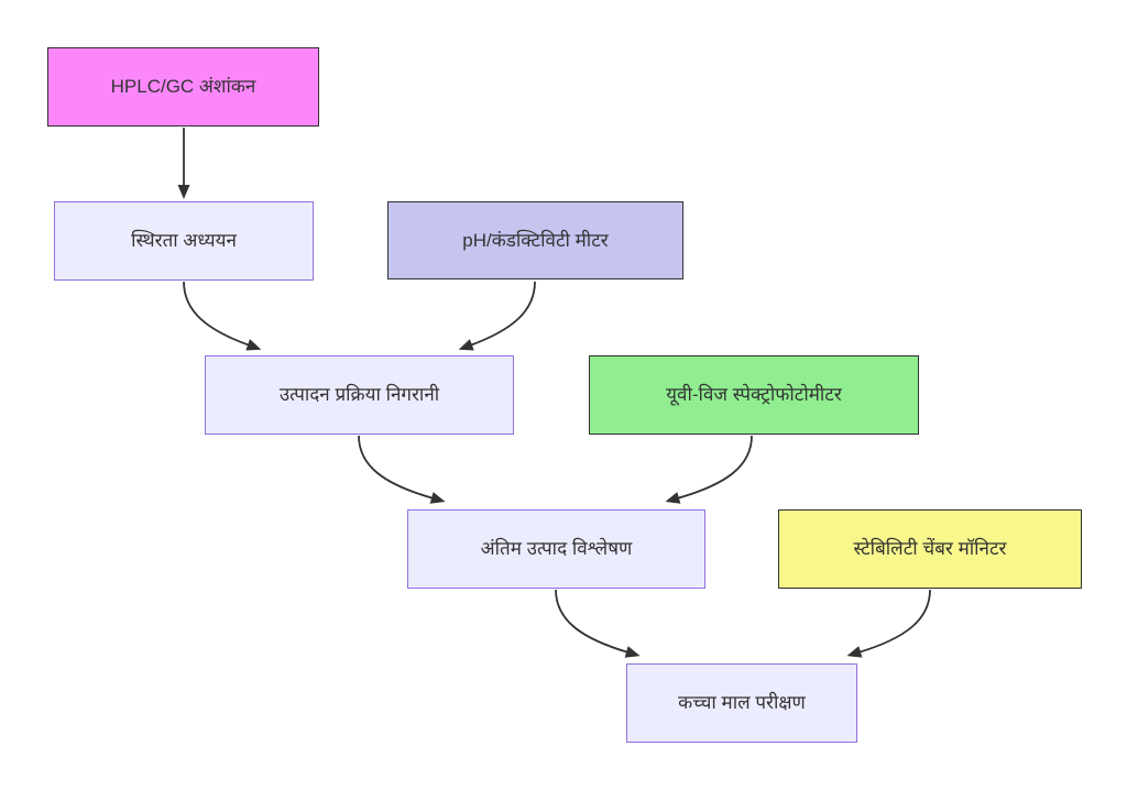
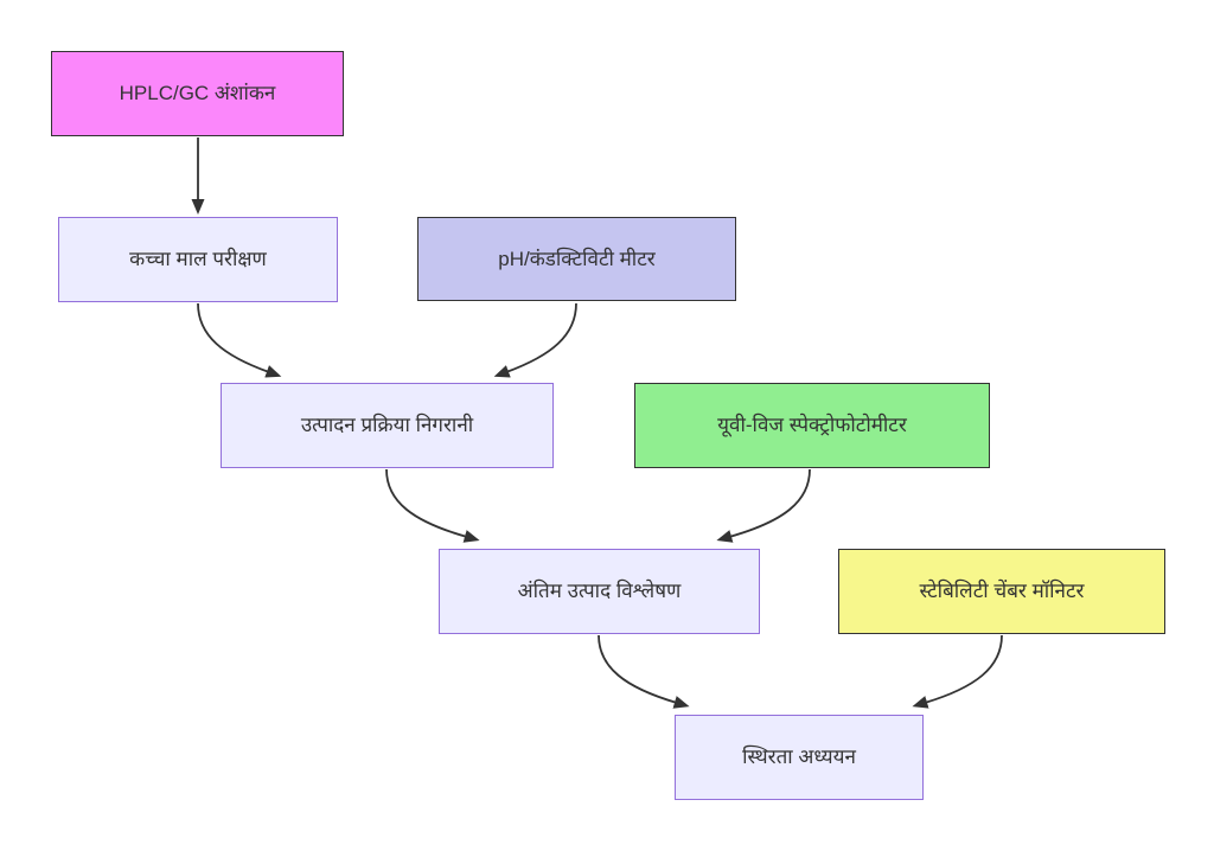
  HPLC/GC अंशांकन
- स्थिरता अध्ययन
+ कच्चा माल परीक्षण
  pH/कंडक्टिविटी मीटर
  उत्पादन प्रक्रिया निगरानी
  यूवी-विज स्पेक्ट्रोफोटोमीटर
  अंतिम उत्पाद विश्लेषण
  स्टेबिलिटी चेंबर मॉनिटर
- कच्चा माल परीक्षण
+ स्थिरता अध्ययन
